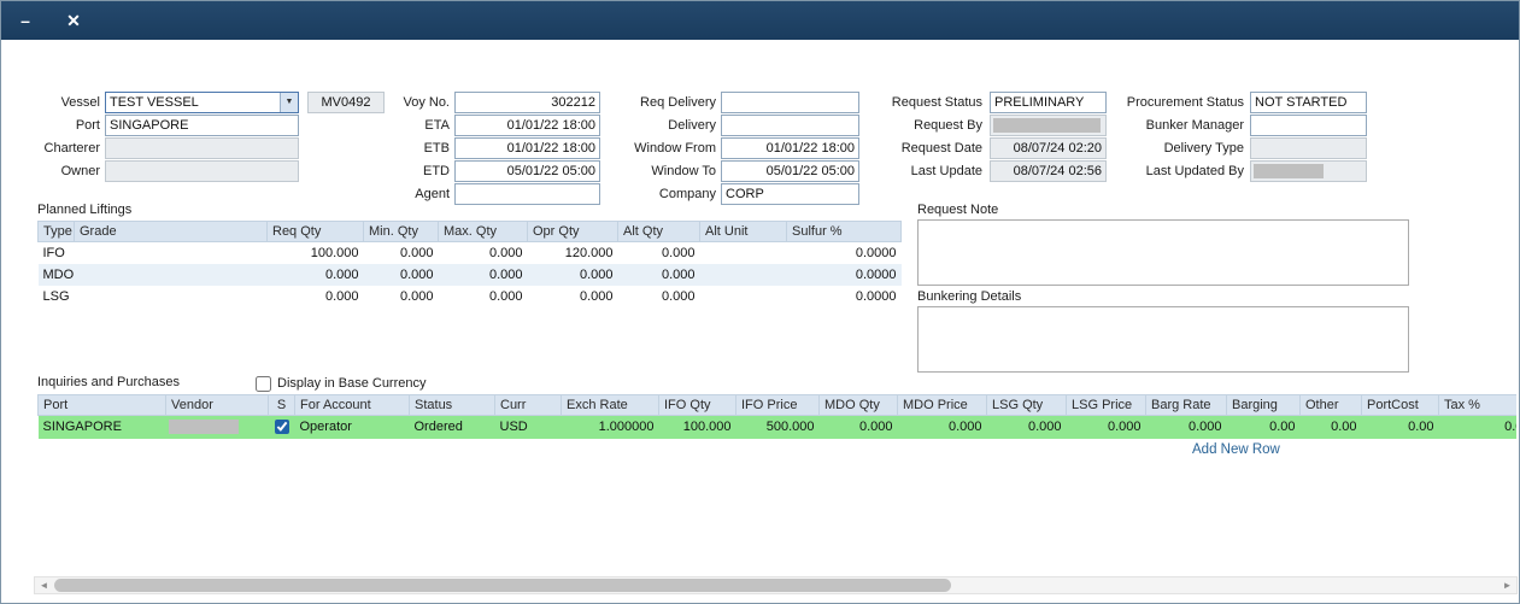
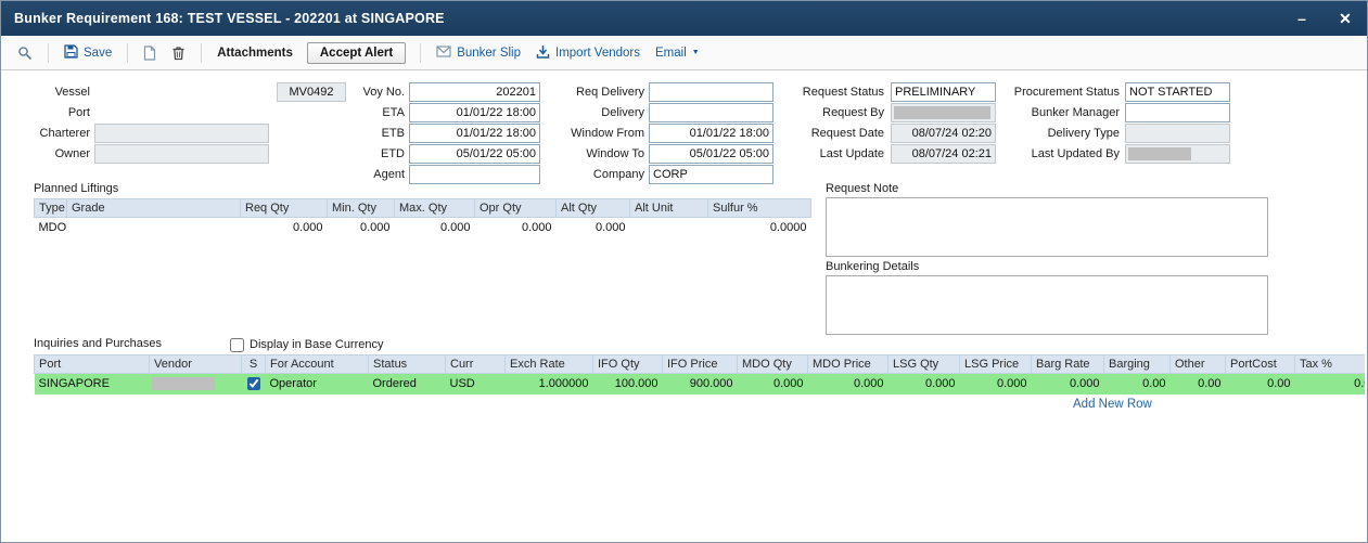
+ Bunker Requirement 168: TEST VESSEL - 202201 at SINGAPORE
  –
  ✕
+ Save
+ Attachments
+ Accept Alert
+ Bunker Slip
+ Import Vendors
+ Email
  Vessel
  Port
  Charterer
  Owner
  Voy No.
  ETA
  ETB
  ETD
  Agent
  Req Delivery
  Delivery
  Window From
  Window To
  Company
  Request Status
  Request By
  Request Date
  Last Update
  Procurement Status
  Bunker Manager
  Delivery Type
  Last Updated By
- TEST VESSEL
  MV0492
- 302212
+ 202201
- SINGAPORE
  01/01/22 18:00
  01/01/22 18:00
  05/01/22 05:00
  01/01/22 18:00
  05/01/22 05:00
  CORP
  PRELIMINARY
  08/07/24 02:20
- 08/07/24 02:56
+ 08/07/24 02:21
  NOT STARTED
  Planned Liftings
  Type	Grade	Req Qty	Min. Qty	Max. Qty	Opr Qty	Alt Qty	Alt Unit	Sulfur %
- IFO		100.000	0.000	0.000	120.000	0.000		0.0000
  MDO		0.000	0.000	0.000	0.000	0.000		0.0000
- LSG		0.000	0.000	0.000	0.000	0.000		0.0000
  Request Note
  Bunkering Details
  Inquiries and Purchases
  Display in Base Currency
  Port	Vendor	S	For Account	Status	Curr	Exch Rate	IFO Qty	IFO Price	MDO Qty	MDO Price	LSG Qty	LSG Price	Barg Rate	Barging	Other	PortCost	Tax %
- SINGAPORE			Operator	Ordered	USD	1.000000	100.000	500.000	0.000	0.000	0.000	0.000	0.000	0.00	0.00	0.00	0.
+ SINGAPORE			Operator	Ordered	USD	1.000000	100.000	900.000	0.000	0.000	0.000	0.000	0.000	0.00	0.00	0.00	0.
  Add New Row
- ◄
- ►
